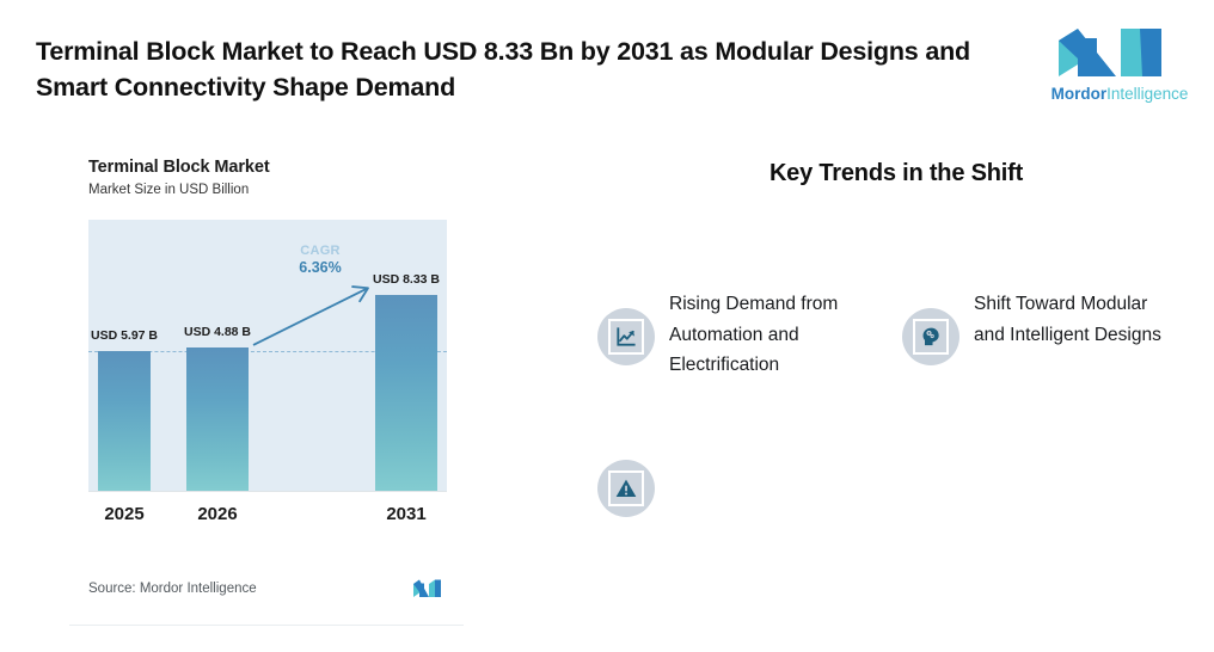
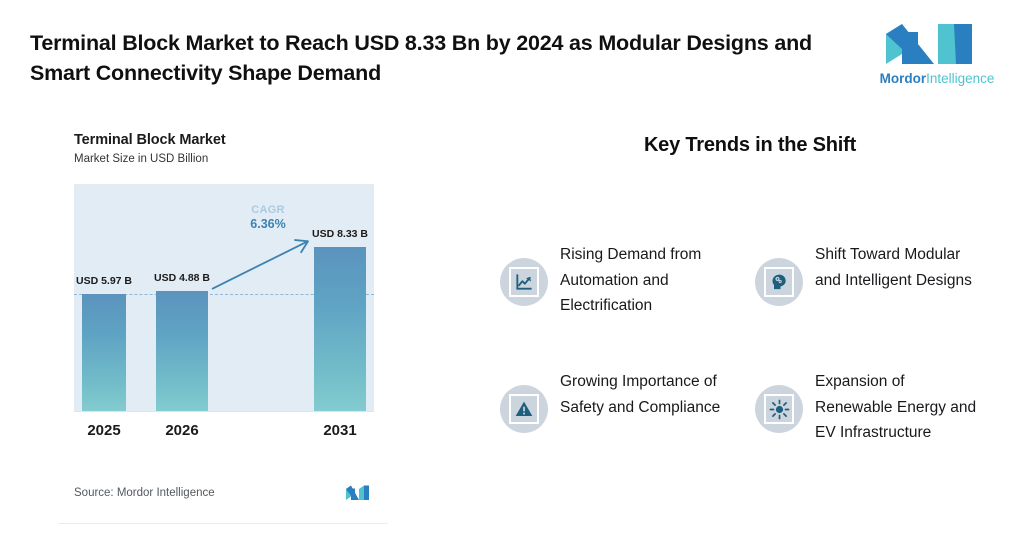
- Terminal Block Market to Reach USD 8.33 Bn by 2031 as Modular Designs and Smart Connectivity Shape Demand
+ Terminal Block Market to Reach USD 8.33 Bn by 2024 as Modular Designs and Smart Connectivity Shape Demand
  MordorIntelligence
  Terminal Block Market
  Market Size in USD Billion
  USD 5.97 B
  2025
  USD 4.88 B
  2026
  USD 8.33 B
  2031
  CAGR
  6.36%
  Source: Mordor Intelligence
  Key Trends in the Shift
  Rising Demand from Automation and Electrification
  Shift Toward Modular and Intelligent Designs
+ Growing Importance of Safety and Compliance
+ Expansion of Renewable Energy and EV Infrastructure
